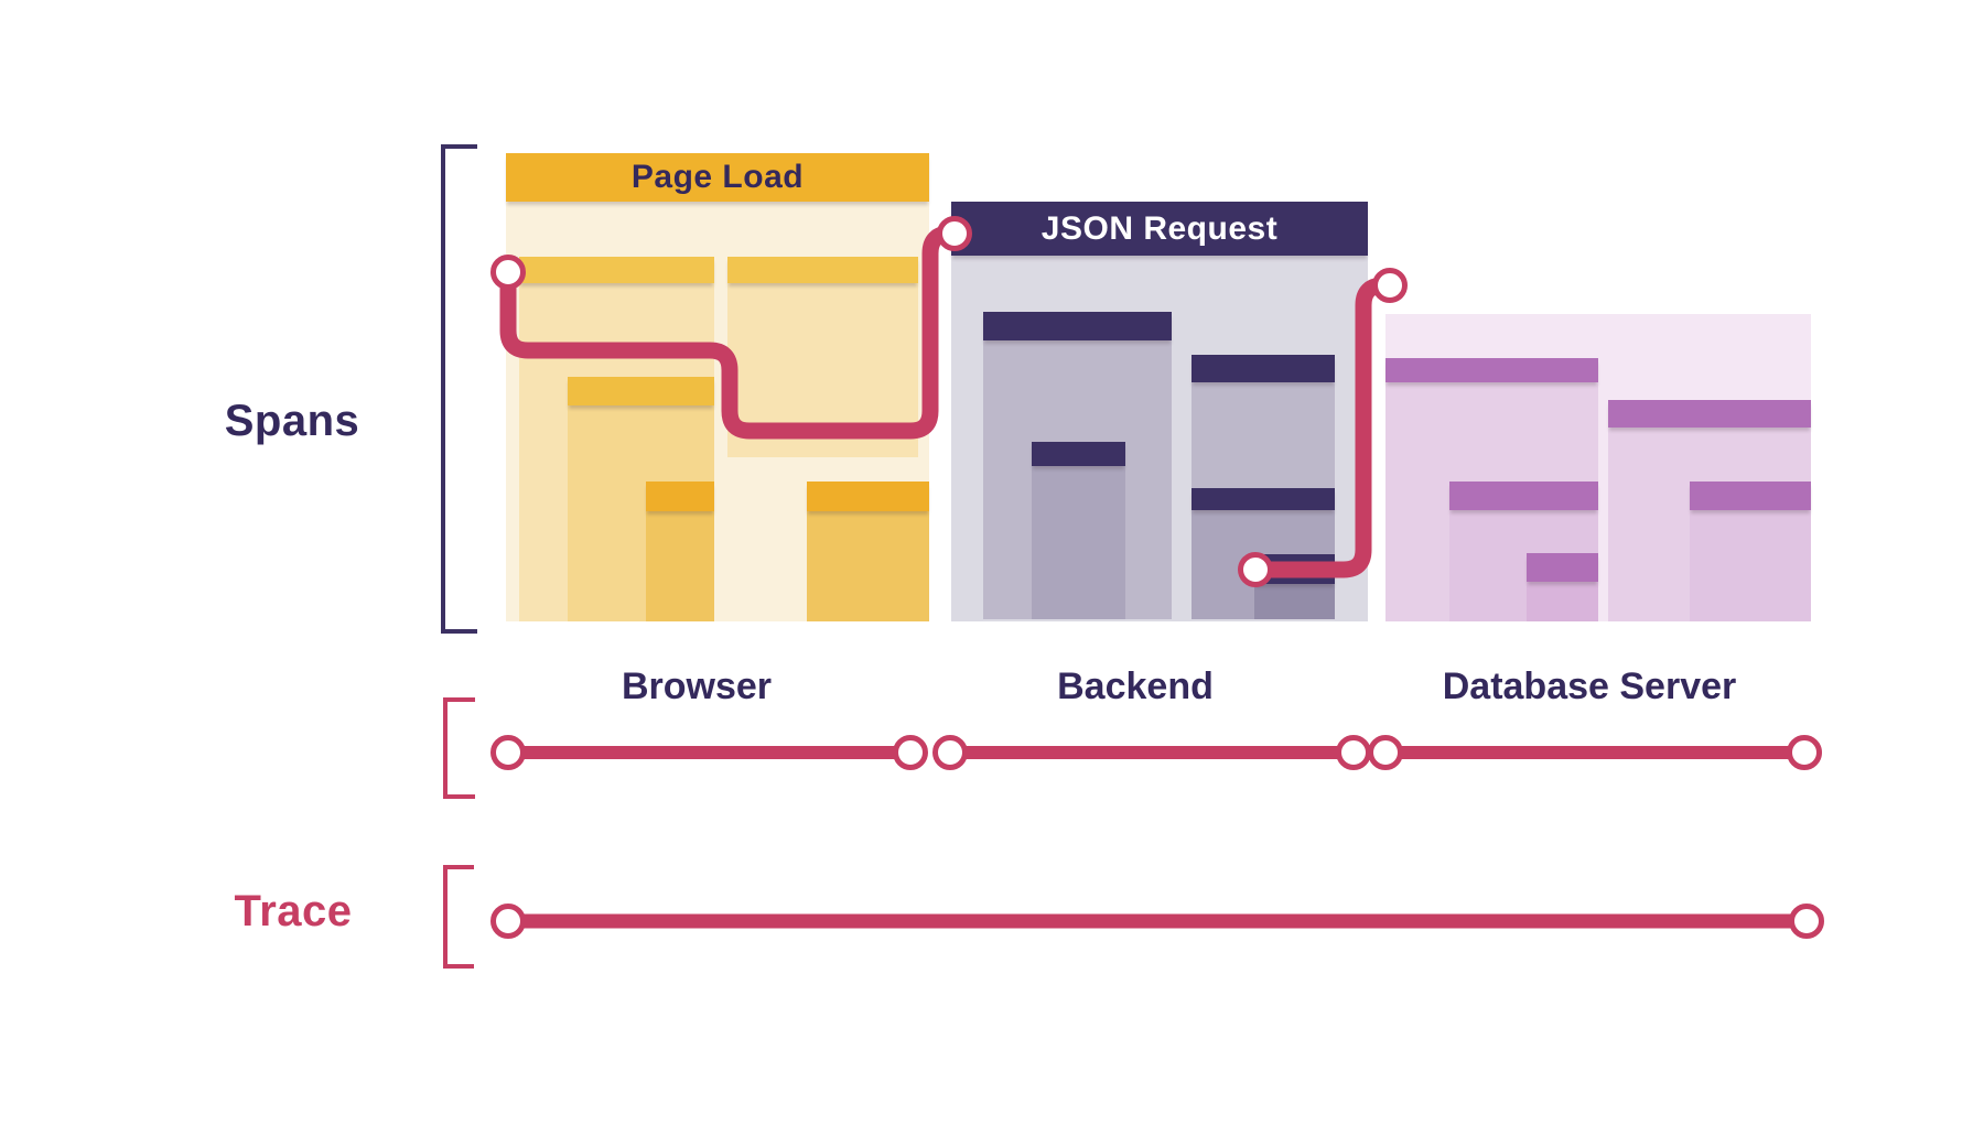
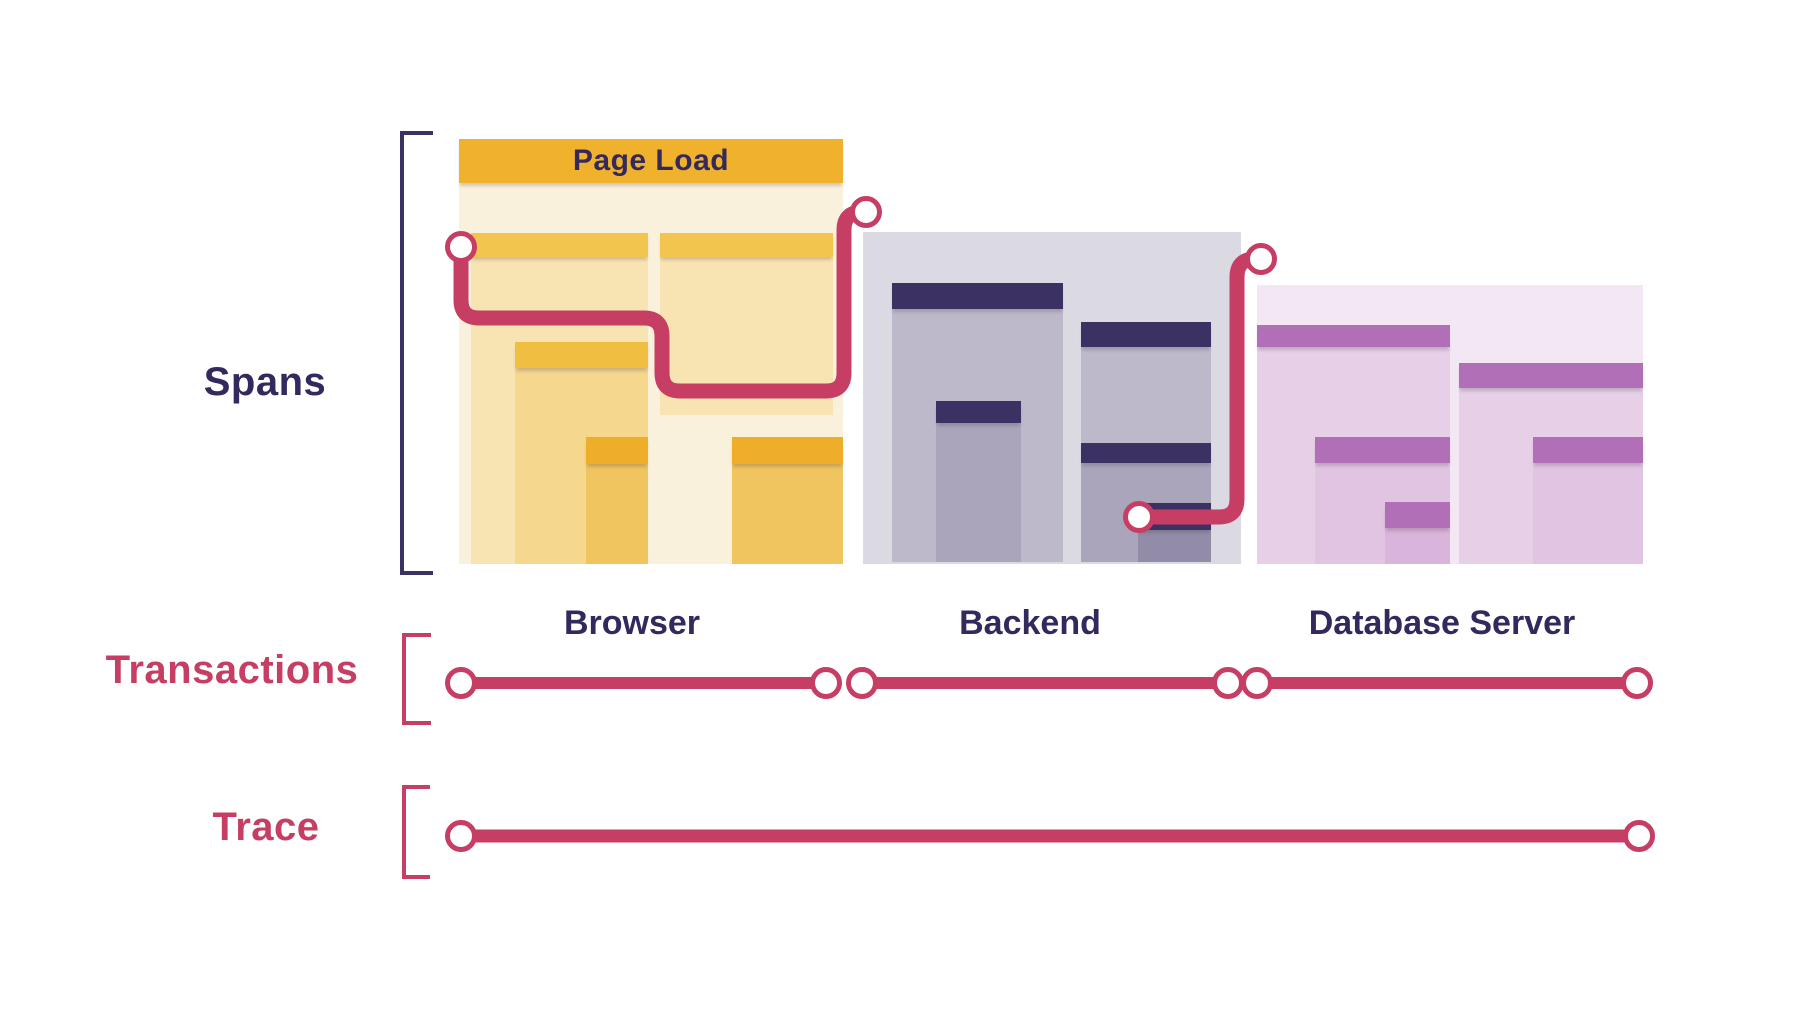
  Spans
+ Transactions
  Trace
  Page Load
- JSON Request
  Browser
  Backend
  Database Server
